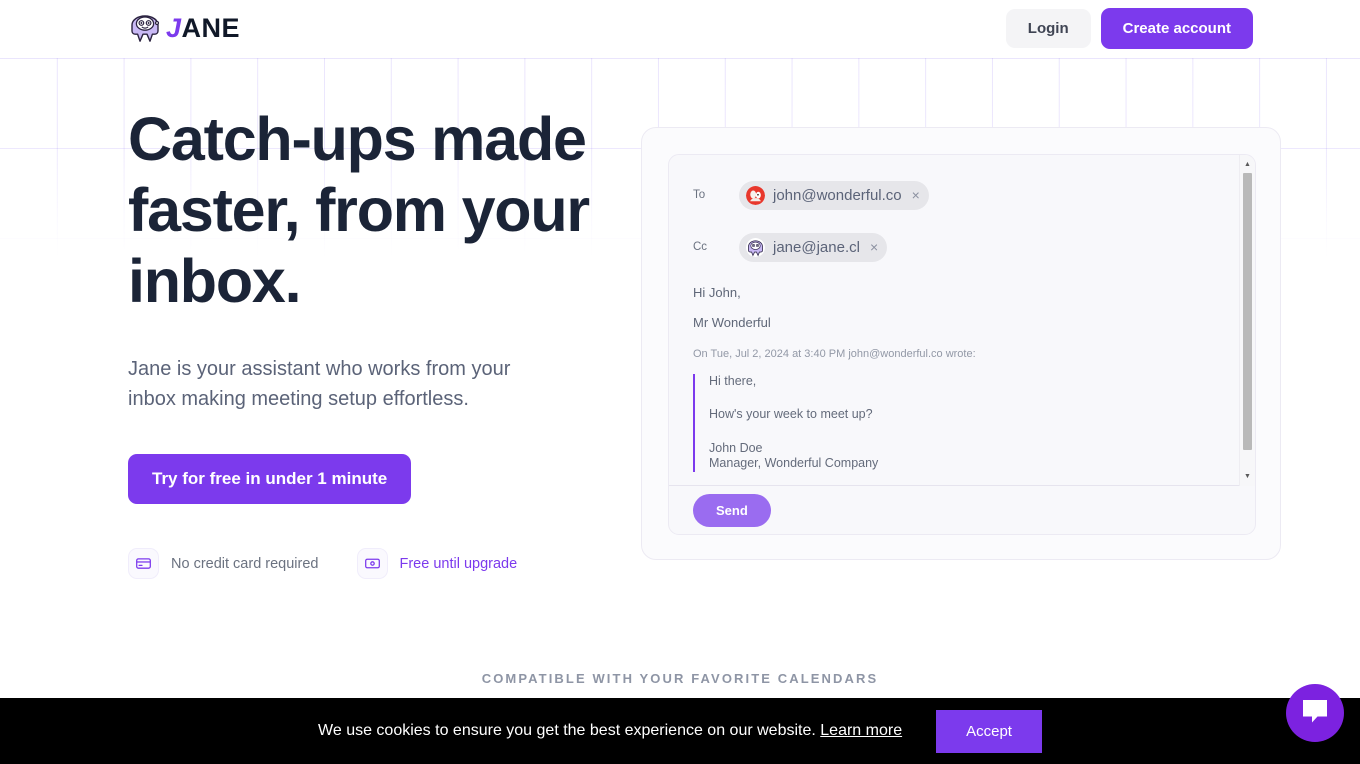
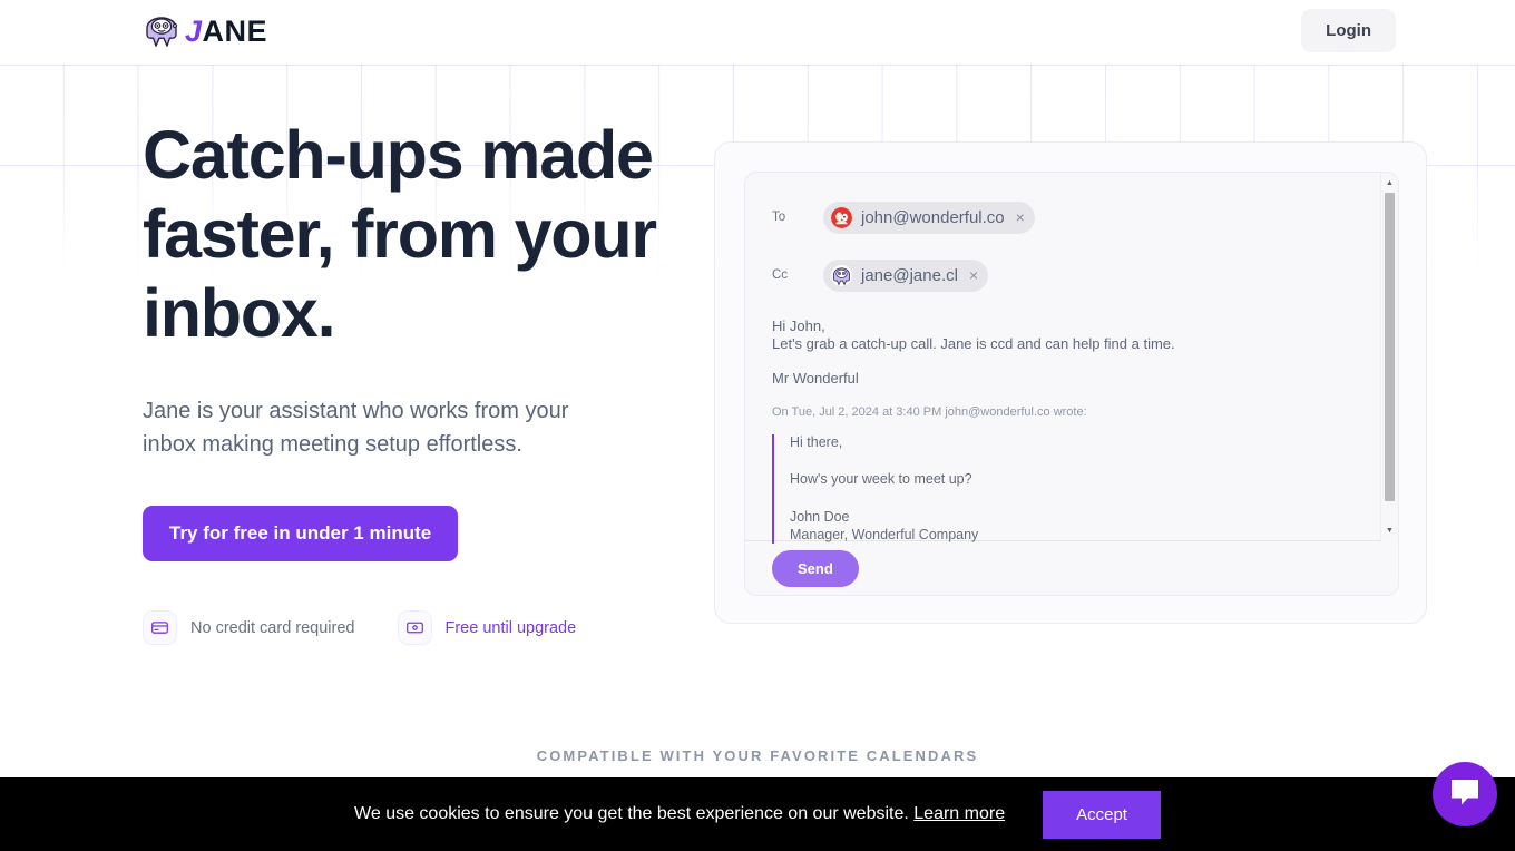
  J
  ANE
  Login
- Create account
  Catch-ups made faster, from your inbox.
  Jane is your assistant who works from your inbox making meeting setup effortless.
  Try for free in under 1 minute
  No credit card required
  Free until upgrade
  To
  john@wonderful.co
  ×
  Cc
  jane@jane.cl
  ×
  Hi John,
+ Let's grab a catch-up call. Jane is ccd and can help find a time.
  Mr Wonderful
  On Tue, Jul 2, 2024 at 3:40 PM john@wonderful.co wrote:
  Hi there,
  How's your week to meet up?
  John Doe
  Manager, Wonderful Company
  Send
  COMPATIBLE WITH YOUR FAVORITE CALENDARS
  We use cookies to ensure you get the best experience on our website. Learn more
  Accept
